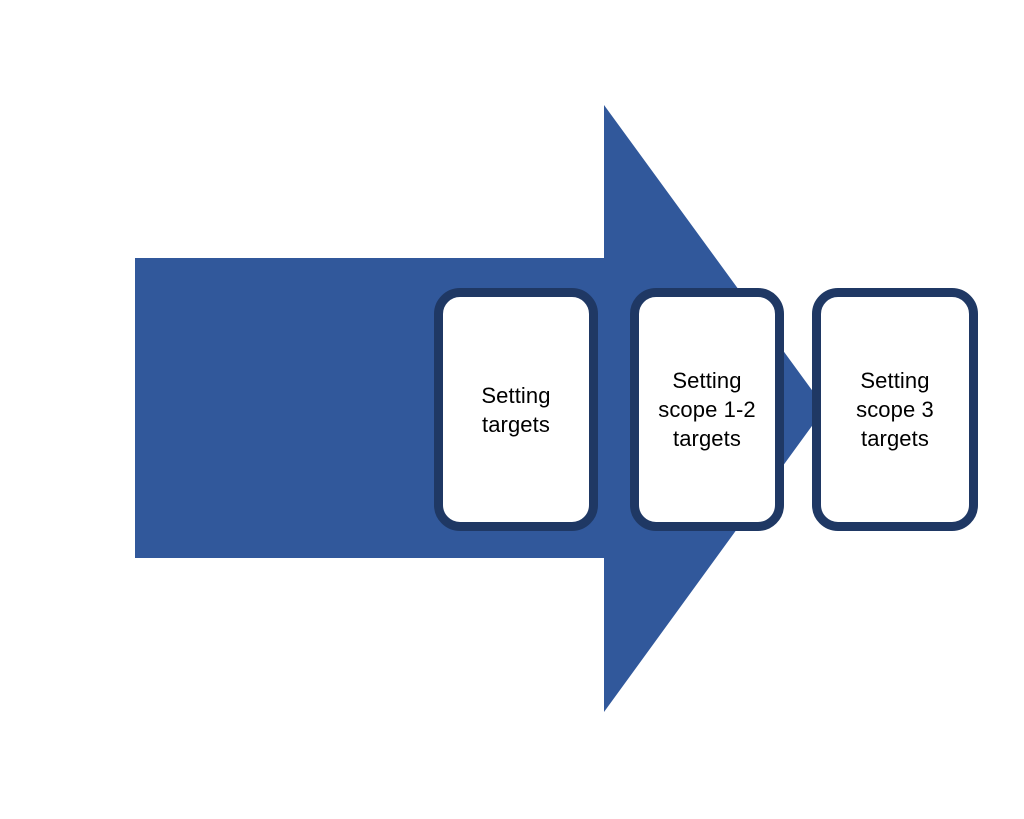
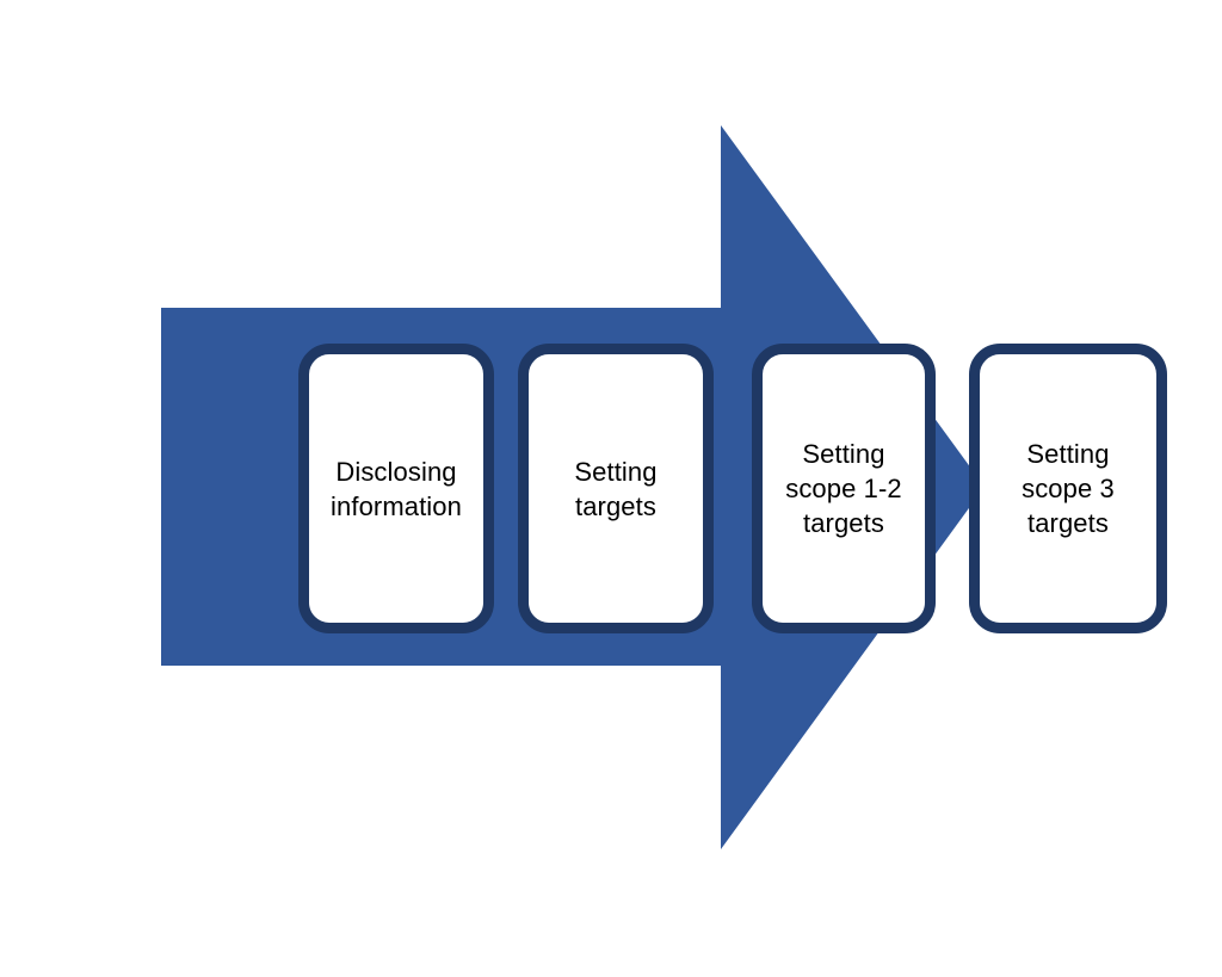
+ Disclosing
+ information
  Setting
  targets
  Setting
  scope 1-2
  targets
  Setting
  scope 3
  targets
